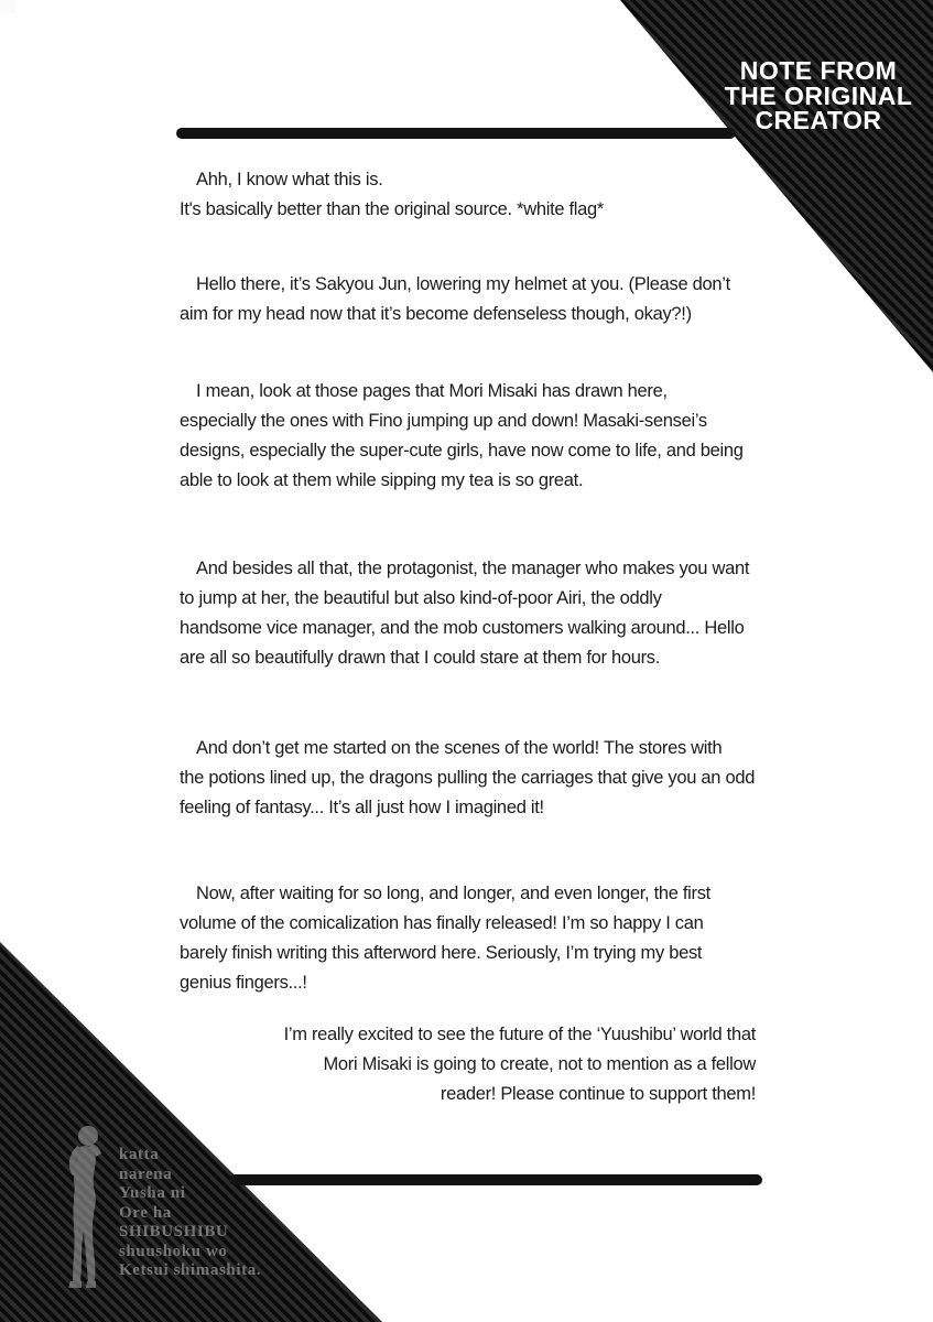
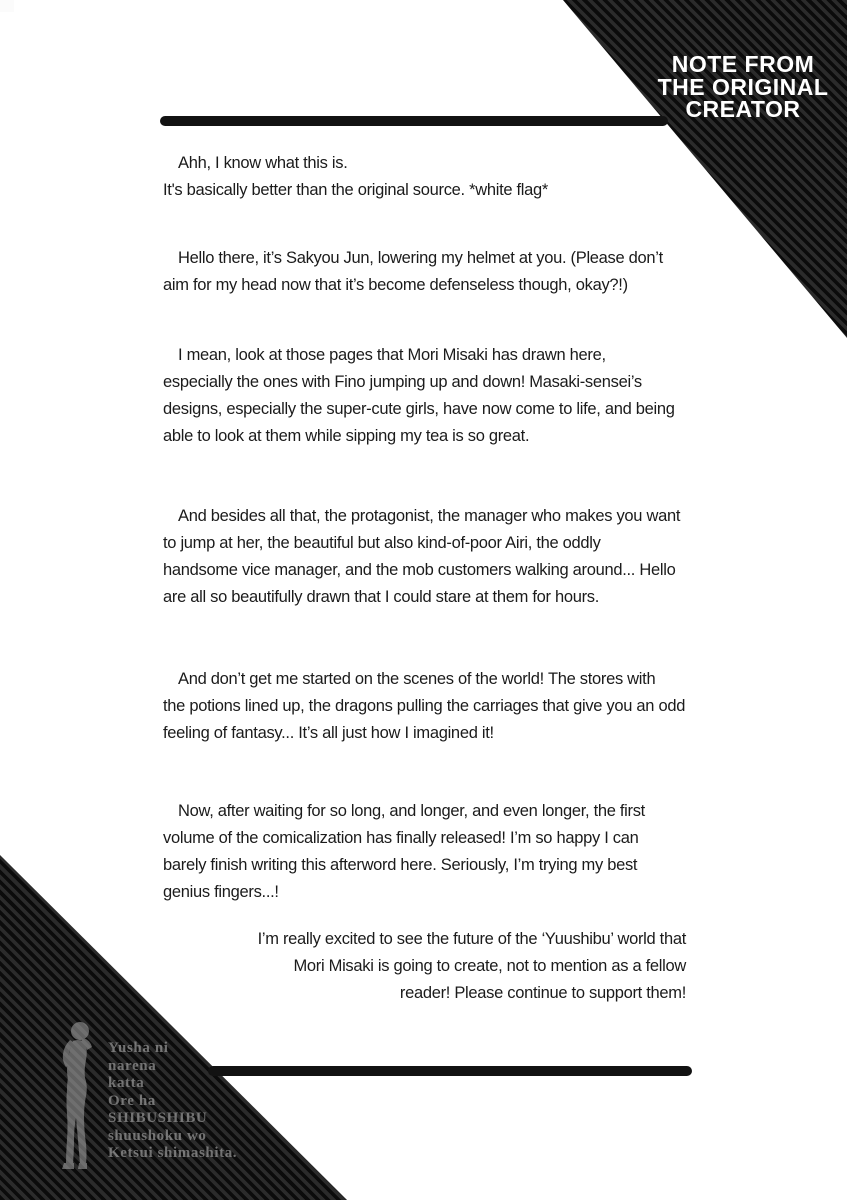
  NOTE FROM
  THE ORIGINAL
  CREATOR
  Ahh, I know what this is.
  It's basically better than the original source. *white flag*
  Hello there, it’s Sakyou Jun, lowering my helmet at you. (Please don’t
  aim for my head now that it’s become defenseless though, okay?!)
  I mean, look at those pages that Mori Misaki has drawn here,
  especially the ones with Fino jumping up and down! Masaki-sensei’s
  designs, especially the super-cute girls, have now come to life, and being
  able to look at them while sipping my tea is so great.
  And besides all that, the protagonist, the manager who makes you want
  to jump at her, the beautiful but also kind-of-poor Airi, the oddly
  handsome vice manager, and the mob customers walking around... Hello
  are all so beautifully drawn that I could stare at them for hours.
  And don’t get me started on the scenes of the world! The stores with
  the potions lined up, the dragons pulling the carriages that give you an odd
  feeling of fantasy... It’s all just how I imagined it!
  Now, after waiting for so long, and longer, and even longer, the first
  volume of the comicalization has finally released! I’m so happy I can
  barely finish writing this afterword here. Seriously, I’m trying my best
  genius fingers...!
  I’m really excited to see the future of the ‘Yuushibu’ world that
  Mori Misaki is going to create, not to mention as a fellow
  reader! Please continue to support them!
- katta
+ Yusha ni
  narena
- Yusha ni
+ katta
  Ore ha
  SHIBUSHIBU
  shuushoku wo
  Ketsui shimashita.
